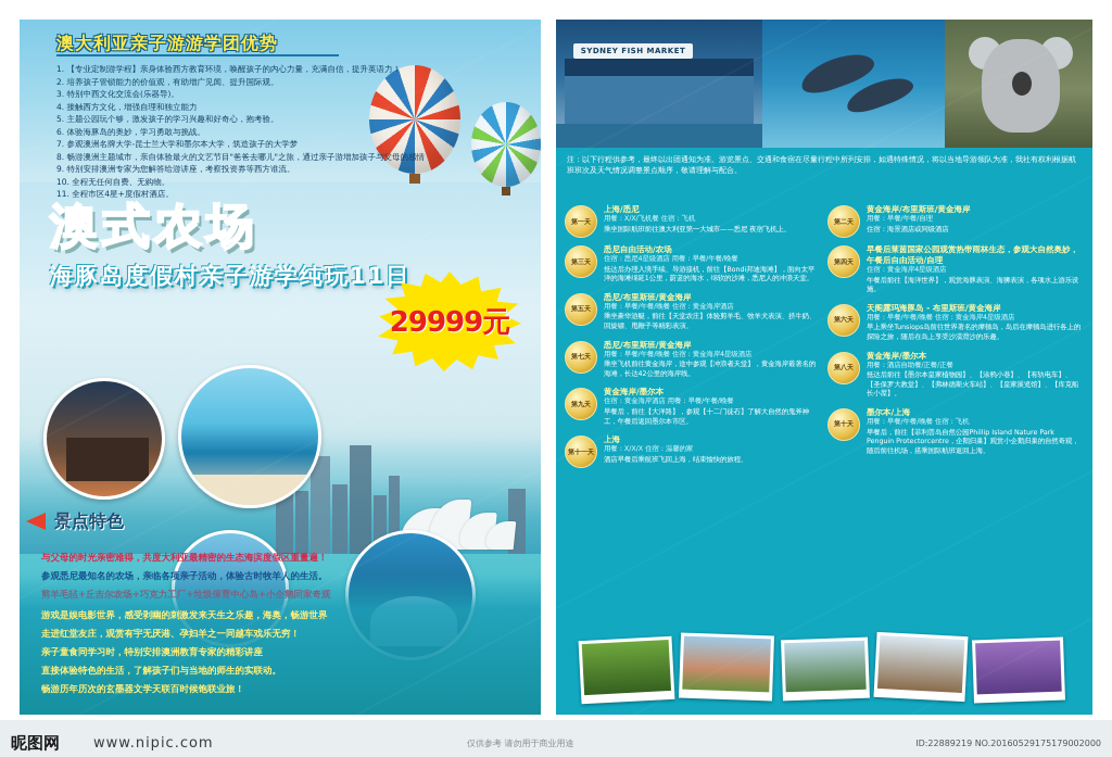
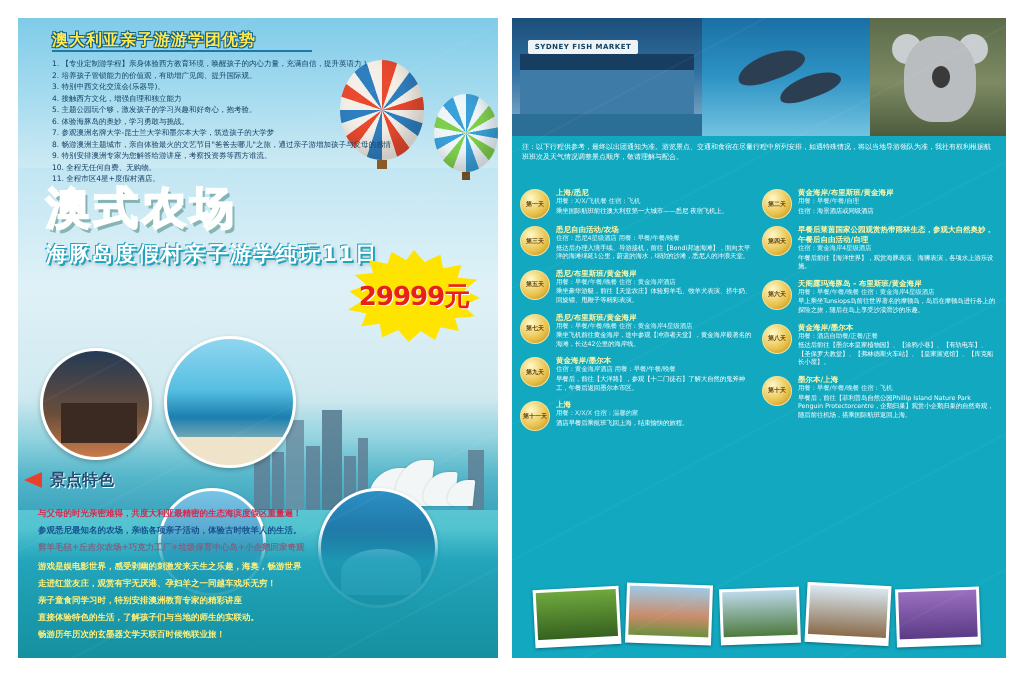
- 昵图网
- www.nipic.com
- 仅供参考 请勿用于商业用途
- ID:22889219 NO.20160529175179002000
